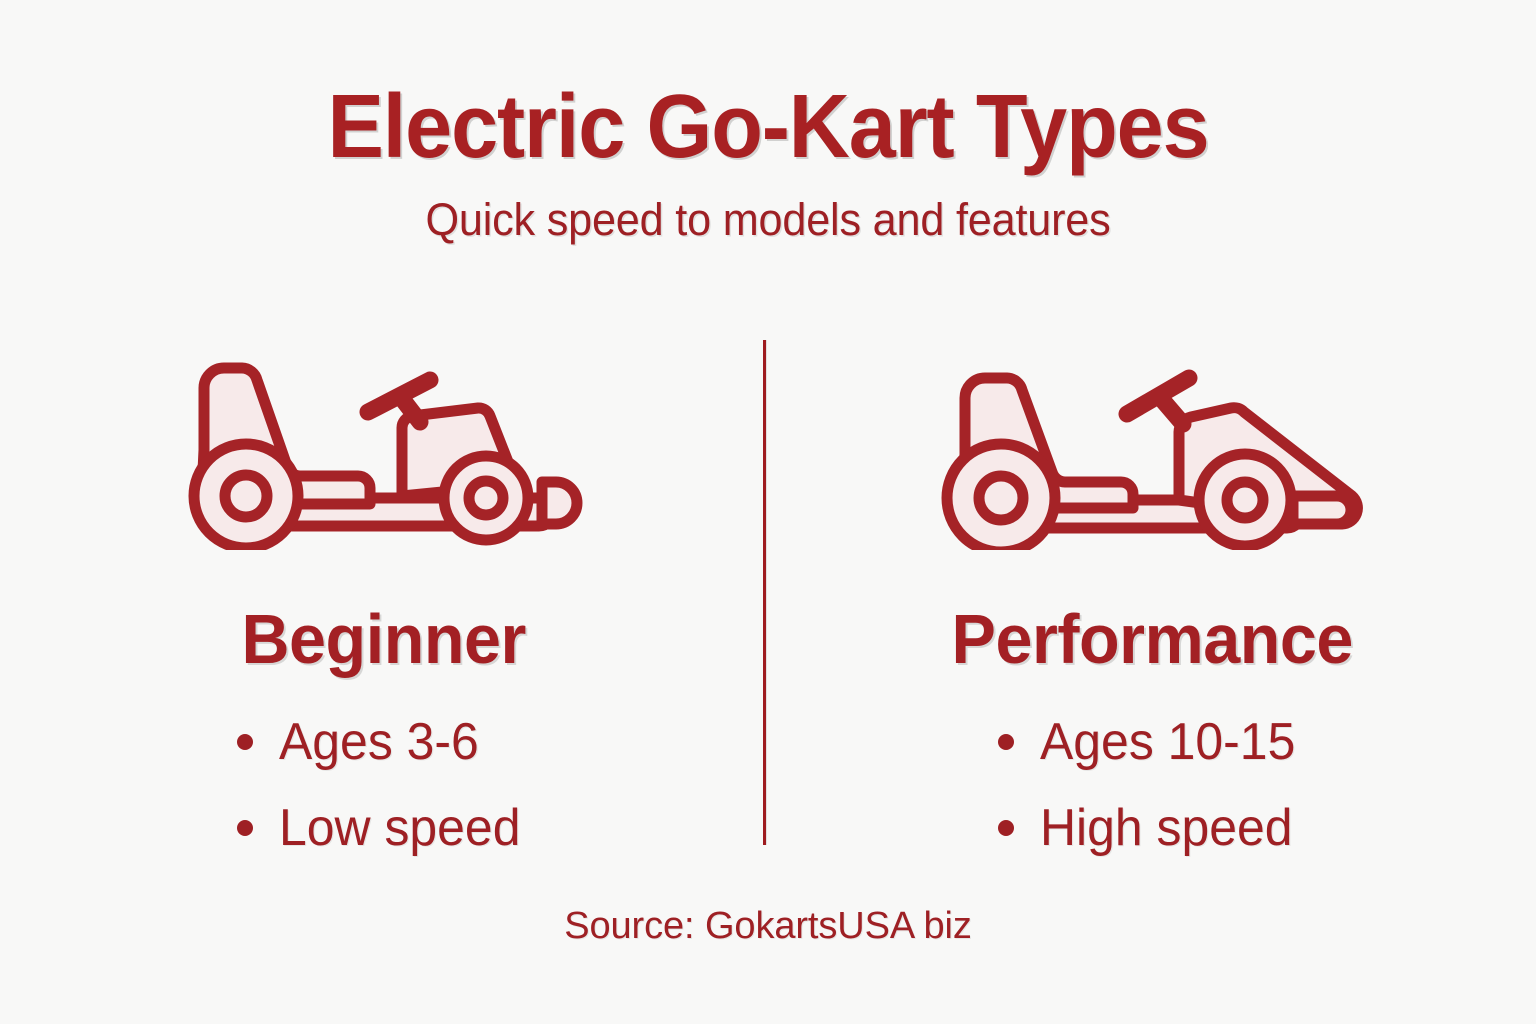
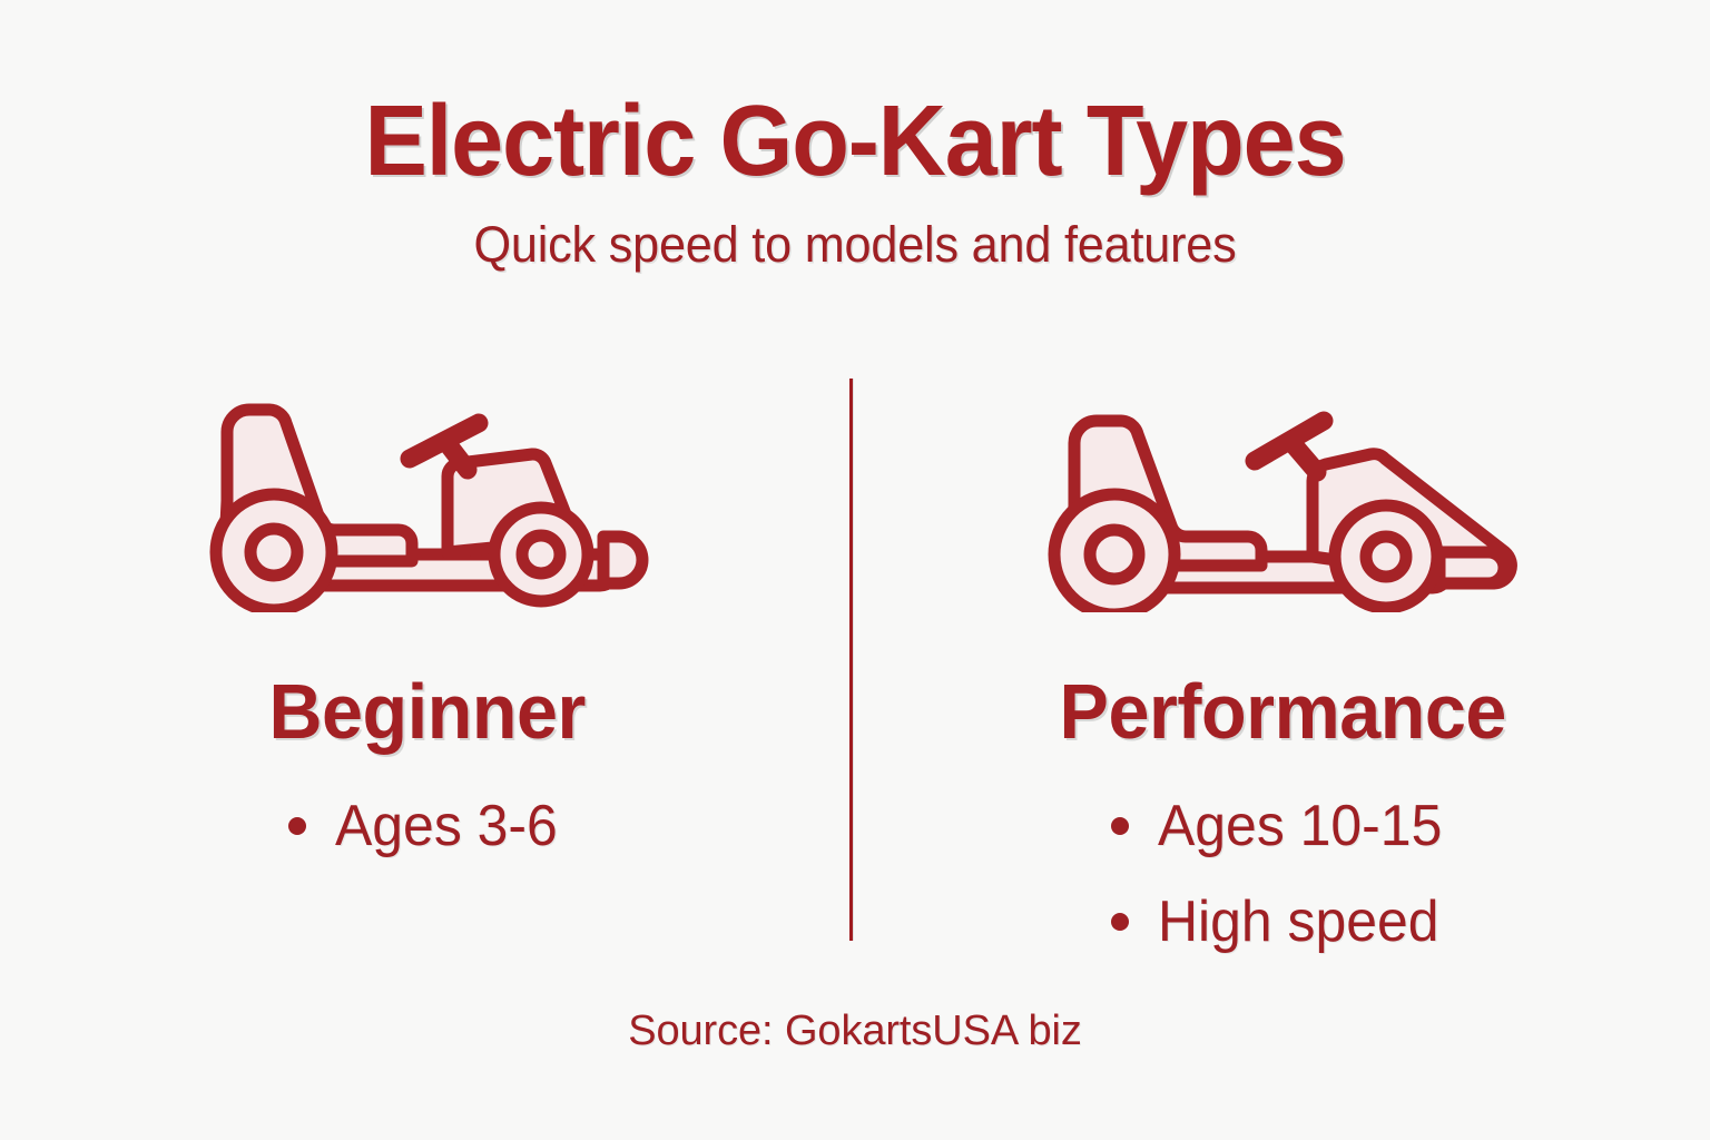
  Electric Go-Kart Types
  Quick speed to models and features
  Beginner
  Ages 3-6
- Low speed
  Performance
  Ages 10-15
  High speed
  Source: GokartsUSA biz
